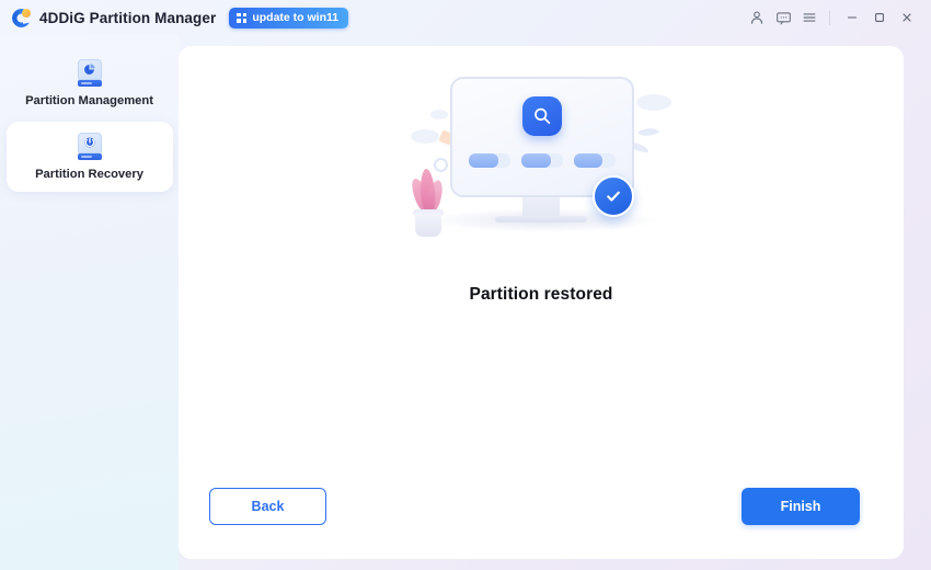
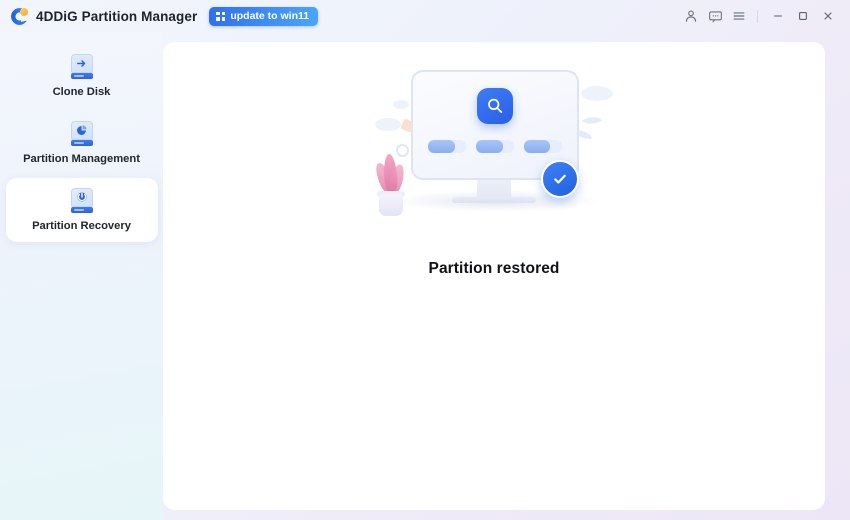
  4DDiG Partition Manager
  update to win11
+ Clone Disk
  Partition Management
  Partition Recovery
  Partition restored
- Back
- Finish
